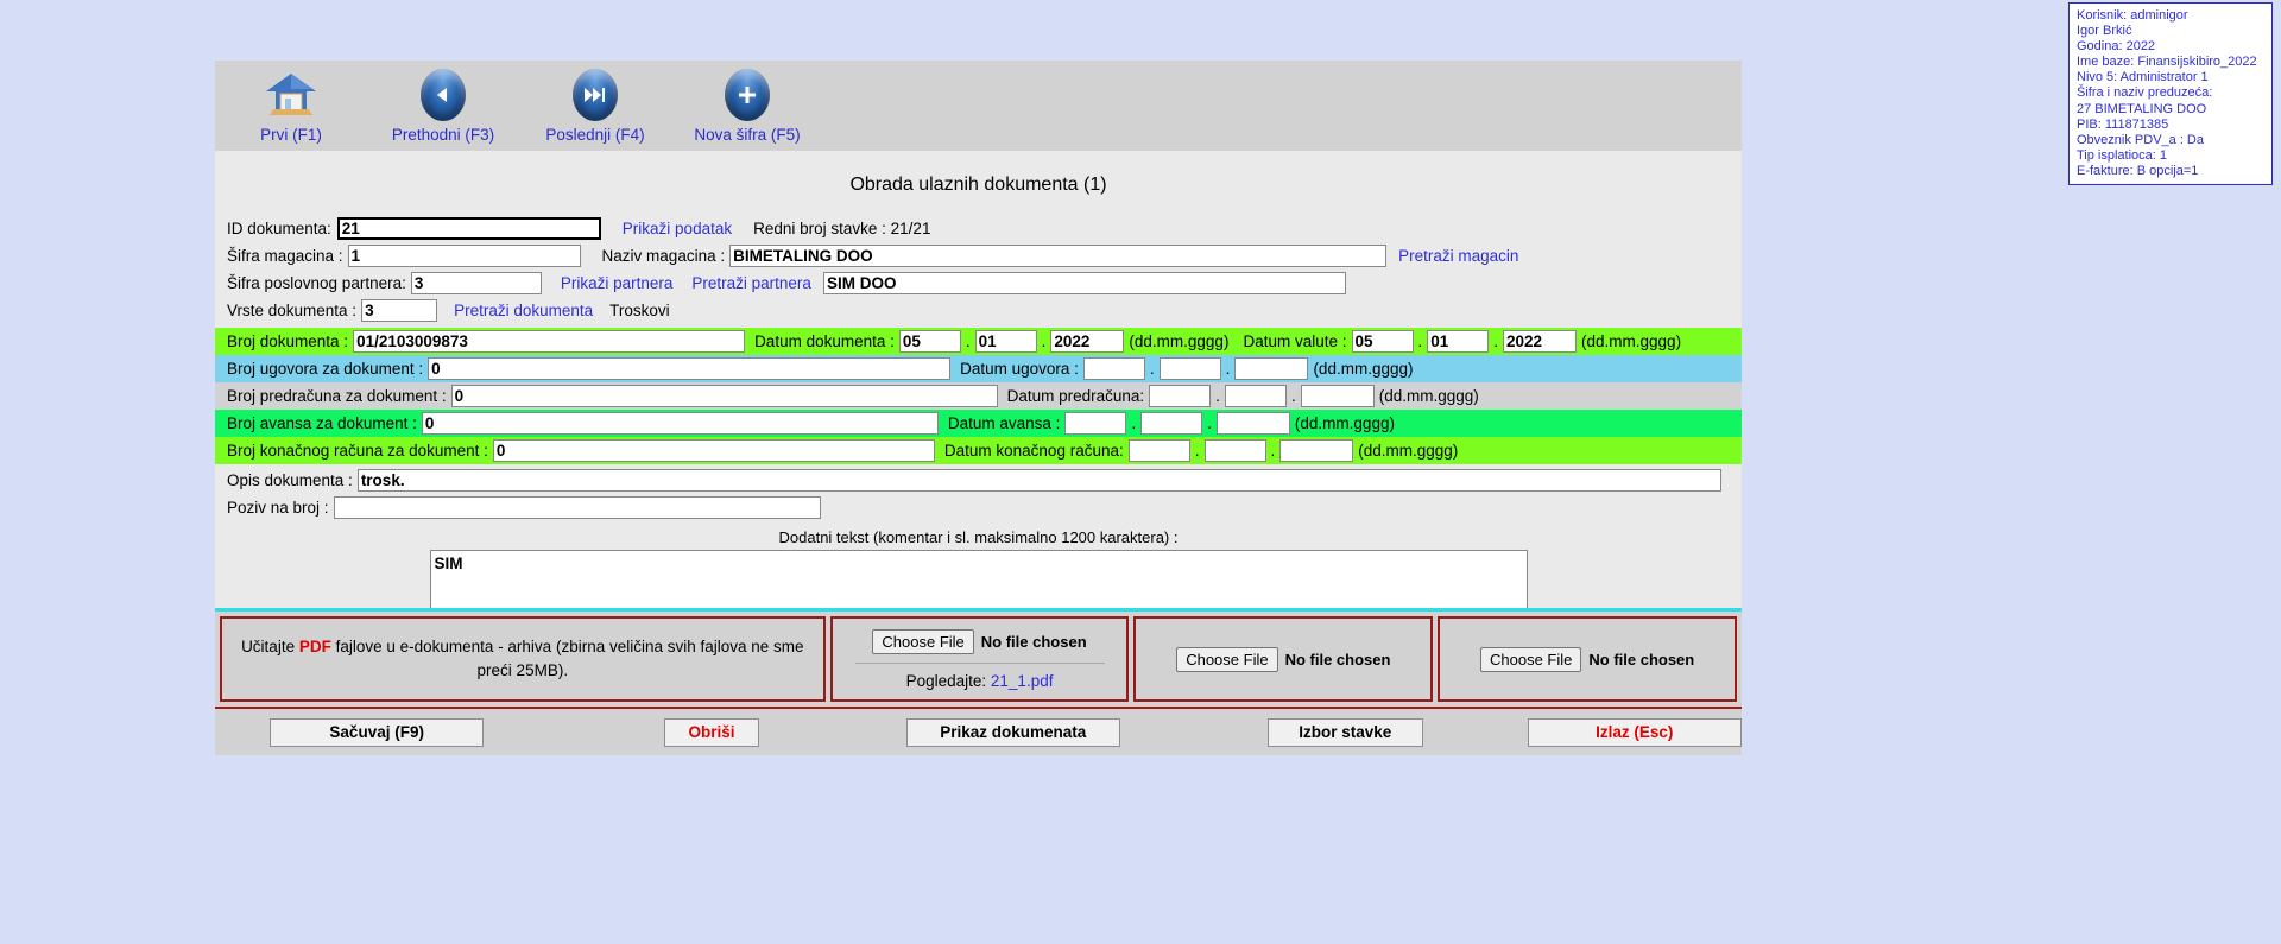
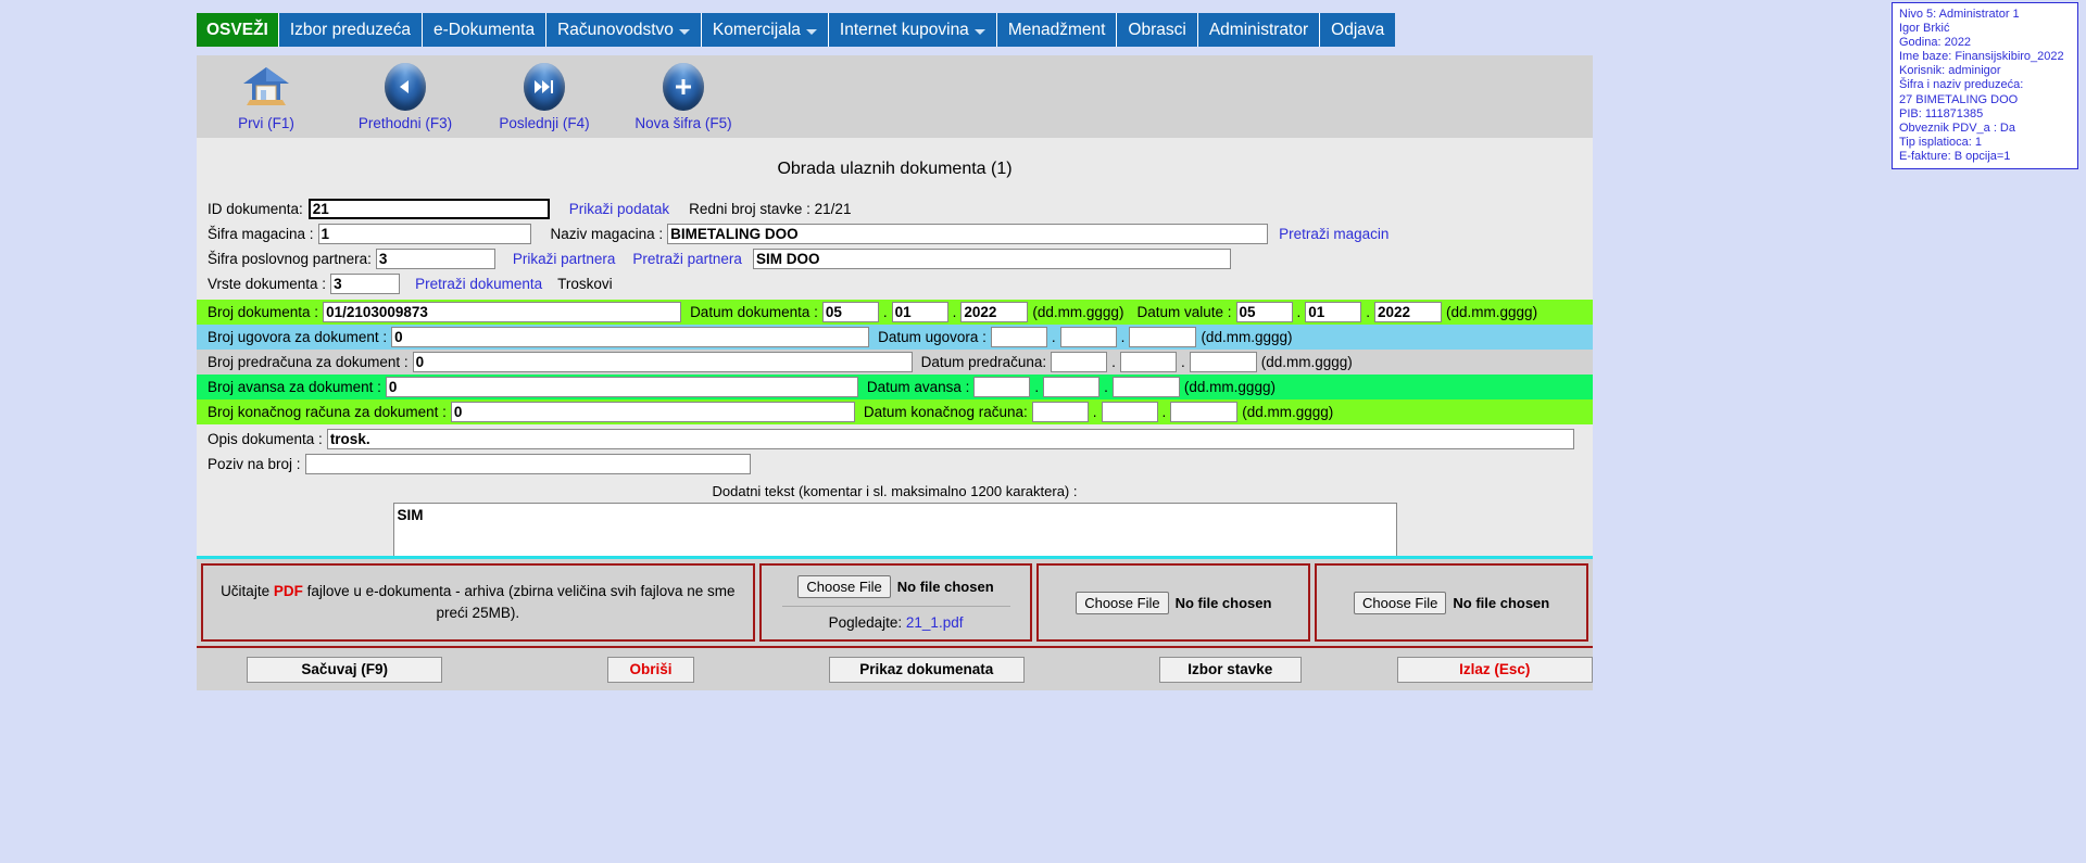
+ OSVEŽI
+ Izbor preduzeća
+ e-Dokumenta
+ Računovodstvo
+ Komercijala
+ Internet kupovina
+ Menadžment
+ Obrasci
+ Administrator
+ Odjava
  Prvi (F1)
  Prethodni (F3)
  Poslednji (F4)
  Nova šifra (F5)
  Obrada ulaznih dokumenta (1)
  ID dokumenta:
  21
  Prikaži podatak
  Redni broj stavke : 21/21
  Šifra magacina :
  1
  Naziv magacina :
  BIMETALING DOO
  Pretraži magacin
  Šifra poslovnog partnera:
  3
  Prikaži partnera
  Pretraži partnera
  SIM DOO
  Vrste dokumenta :
  3
  Pretraži dokumenta
  Troskovi
  Broj dokumenta :
  01/2103009873
  Datum dokumenta :
  05
  .
  01
  .
  2022
  (dd.mm.gggg)
  Datum valute :
  05
  .
  01
  .
  2022
  (dd.mm.gggg)
  Broj ugovora za dokument :
  0
  Datum ugovora :
  .
  .
  (dd.mm.gggg)
  Broj predračuna za dokument :
  0
  Datum predračuna:
  .
  .
  (dd.mm.gggg)
  Broj avansa za dokument :
  0
  Datum avansa :
  .
  .
  (dd.mm.gggg)
  Broj konačnog računa za dokument :
  0
  Datum konačnog računa:
  .
  .
  (dd.mm.gggg)
  Opis dokumenta :
  trosk.
  Poziv na broj :
  Dodatni tekst (komentar i sl. maksimalno 1200 karaktera) :
  SIM
  Učitajte PDF fajlove u e-dokumenta - arhiva (zbirna veličina svih fajlova ne sme
  preći 25MB).
  Choose File
  No file chosen
  Pogledajte: 21_1.pdf
  Choose File
  No file chosen
  Choose File
  No file chosen
  Sačuvaj (F9)
  Obriši
  Prikaz dokumenata
  Izbor stavke
  Izlaz (Esc)
- Korisnik: adminigor
+ Nivo 5: Administrator 1
  Igor Brkić
  Godina: 2022
  Ime baze: Finansijskibiro_2022
- Nivo 5: Administrator 1
+ Korisnik: adminigor
  Šifra i naziv preduzeća:
  27 BIMETALING DOO
  PIB: 111871385
  Obveznik PDV_a : Da
  Tip isplatioca: 1
  E-fakture: B opcija=1
